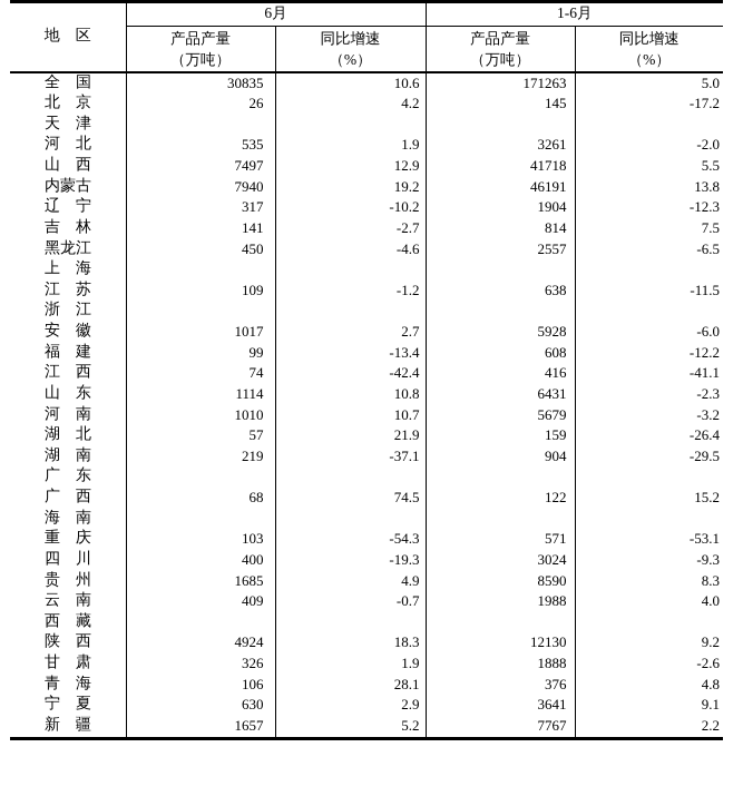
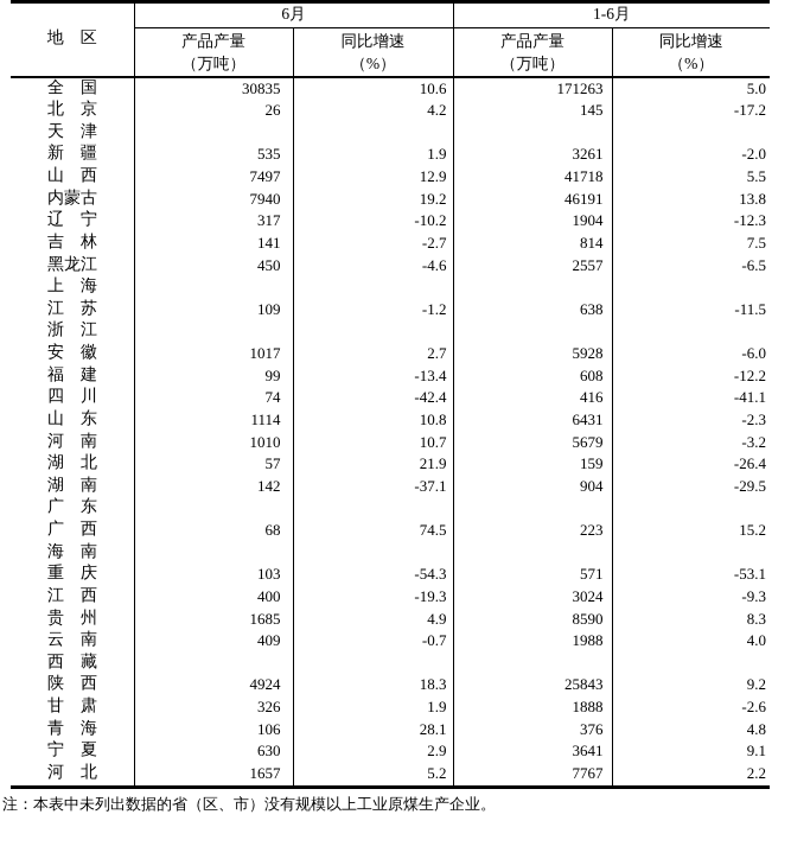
  地 区	6月	1-6月
  产品产量 （万吨）	同比增速 （%）	产品产量 （万吨）	同比增速 （%）
  全 国	30835	10.6	171263	5.0
  北 京	26	4.2	145	-17.2
  天 津
- 河 北	535	1.9	3261	-2.0
+ 新 疆	535	1.9	3261	-2.0
  山 西	7497	12.9	41718	5.5
  内蒙古	7940	19.2	46191	13.8
  辽 宁	317	-10.2	1904	-12.3
  吉 林	141	-2.7	814	7.5
  黑龙江	450	-4.6	2557	-6.5
  上 海
  江 苏	109	-1.2	638	-11.5
  浙 江
  安 徽	1017	2.7	5928	-6.0
  福 建	99	-13.4	608	-12.2
- 江 西	74	-42.4	416	-41.1
+ 四 川	74	-42.4	416	-41.1
  山 东	1114	10.8	6431	-2.3
  河 南	1010	10.7	5679	-3.2
  湖 北	57	21.9	159	-26.4
- 湖 南	219	-37.1	904	-29.5
+ 湖 南	142	-37.1	904	-29.5
  广 东
- 广 西	68	74.5	122	15.2
+ 广 西	68	74.5	223	15.2
  海 南
  重 庆	103	-54.3	571	-53.1
- 四 川	400	-19.3	3024	-9.3
+ 江 西	400	-19.3	3024	-9.3
  贵 州	1685	4.9	8590	8.3
  云 南	409	-0.7	1988	4.0
  西 藏
- 陕 西	4924	18.3	12130	9.2
+ 陕 西	4924	18.3	25843	9.2
  甘 肃	326	1.9	1888	-2.6
  青 海	106	28.1	376	4.8
  宁 夏	630	2.9	3641	9.1
- 新 疆	1657	5.2	7767	2.2
+ 河 北	1657	5.2	7767	2.2
+ 注：本表中未列出数据的省（区、市）没有规模以上工业原煤生产企业。
